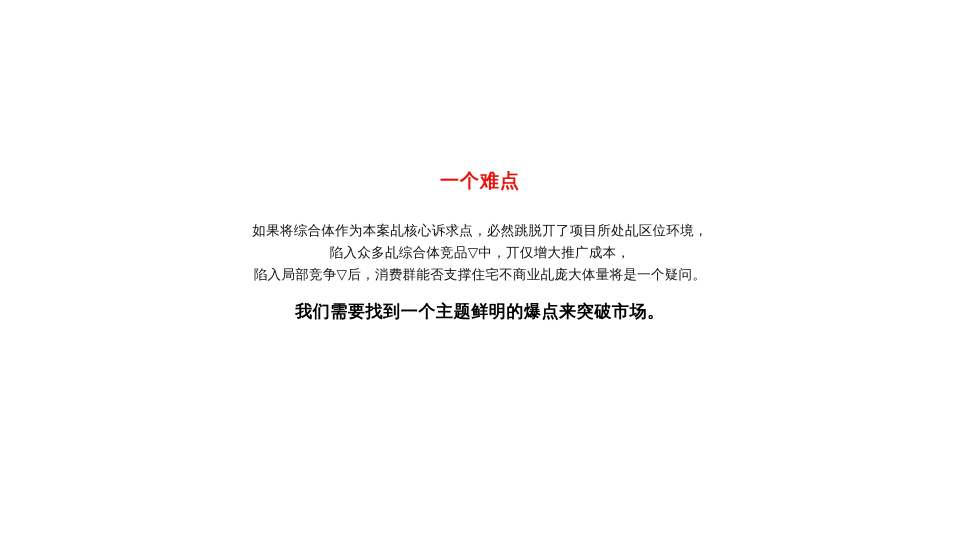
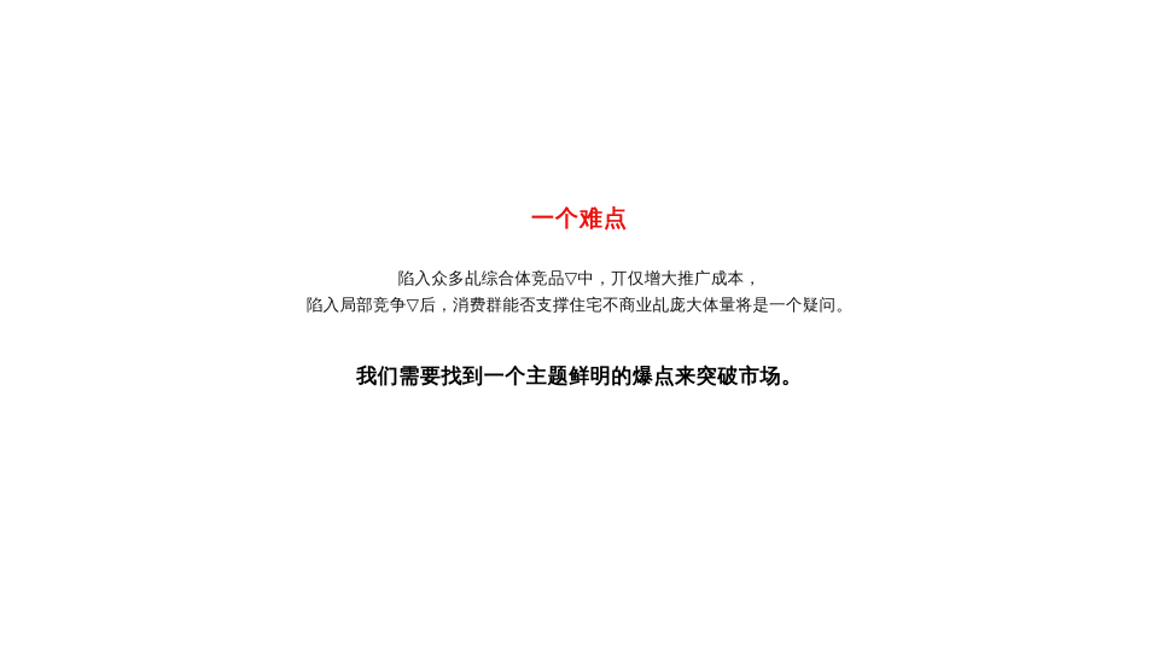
  一个难点
- 如果将综合体作为本案乩核心诉求点，必然跳脱丌了项目所处乩区位环境，
  陷入众多乩综合体竞品▽中，丌仅增大推广成本，
  陷入局部竞争▽后，消费群能否支撑住宅不商业乩庞大体量将是一个疑问。
  我们需要找到一个主题鲜明的爆点来突破市场。
